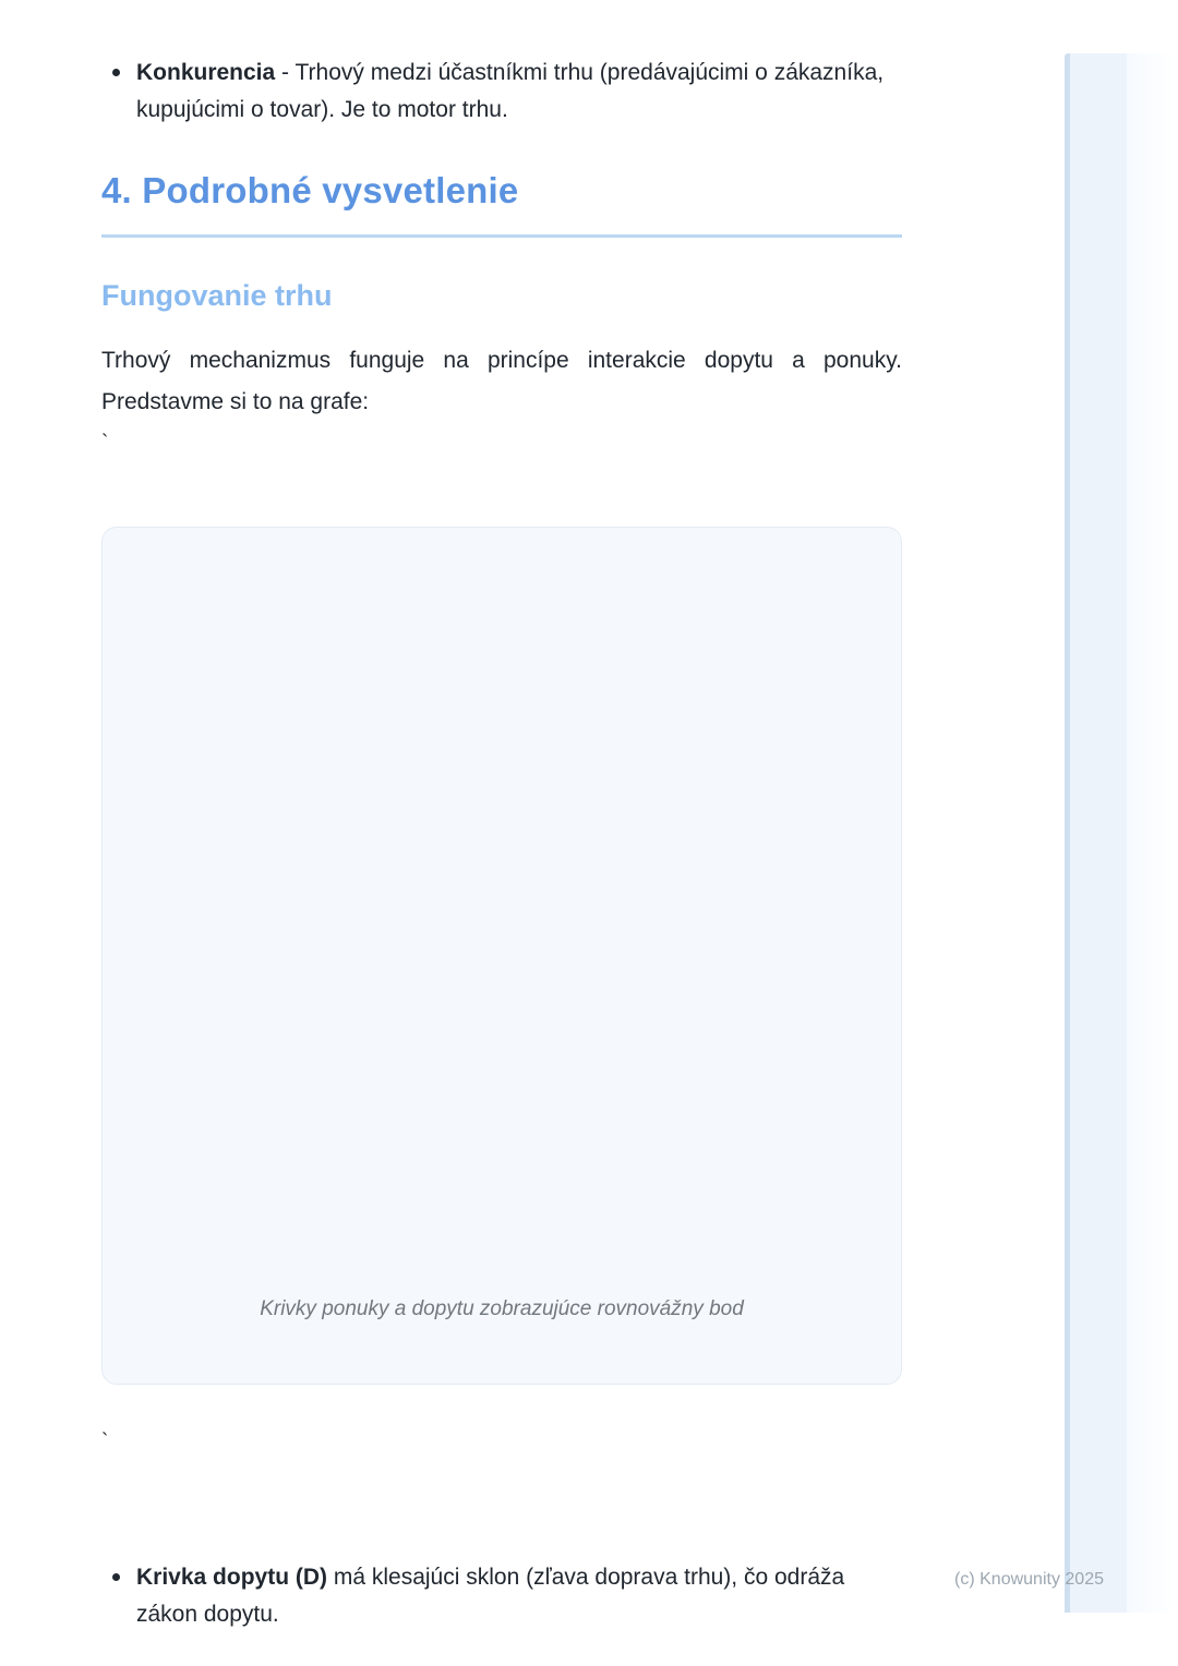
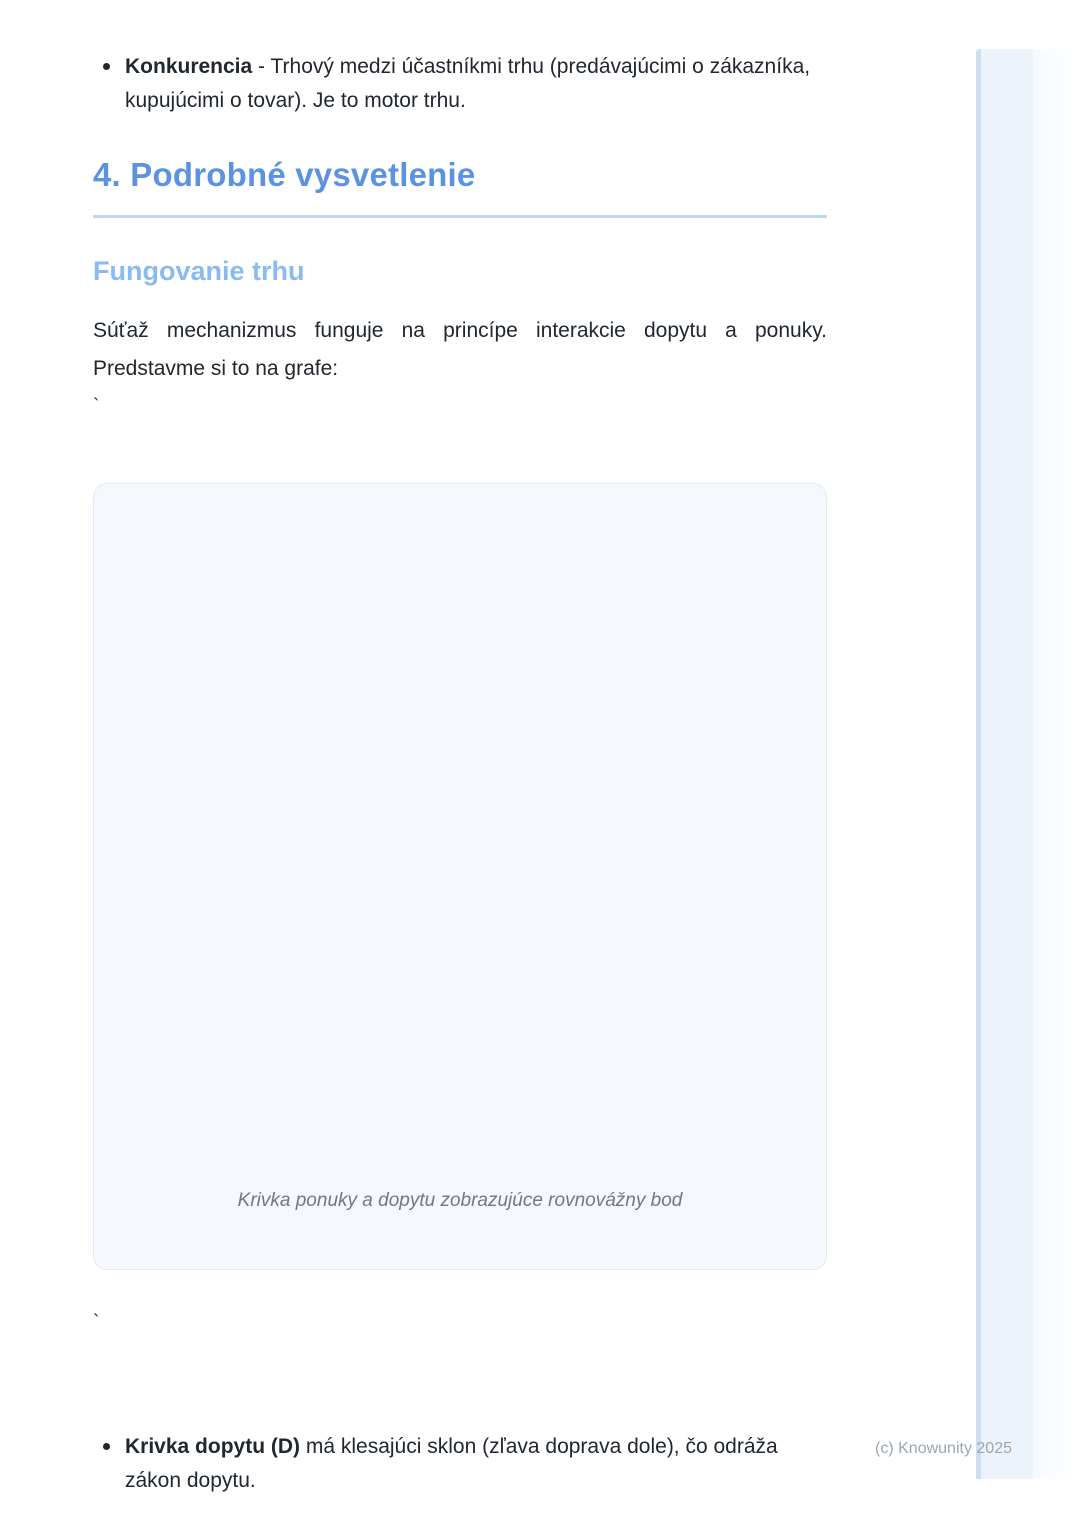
  Konkurencia - Trhový medzi účastníkmi trhu (predávajúcimi o zákazníka, kupujúcimi o tovar). Je to motor trhu.
  4. Podrobné vysvetlenie
  Fungovanie trhu
- Trhový mechanizmus funguje na princípe interakcie dopytu a ponuky. Predstavme si to na grafe:
+ Súťaž mechanizmus funguje na princípe interakcie dopytu a ponuky. Predstavme si to na grafe:
  `
- Krivky ponuky a dopytu zobrazujúce rovnovážny bod
+ Krivka ponuky a dopytu zobrazujúce rovnovážny bod
  `
- Krivka dopytu (D) má klesajúci sklon (zľava doprava trhu), čo odráža zákon dopytu.
+ Krivka dopytu (D) má klesajúci sklon (zľava doprava dole), čo odráža zákon dopytu.
  (c) Knowunity 2025
